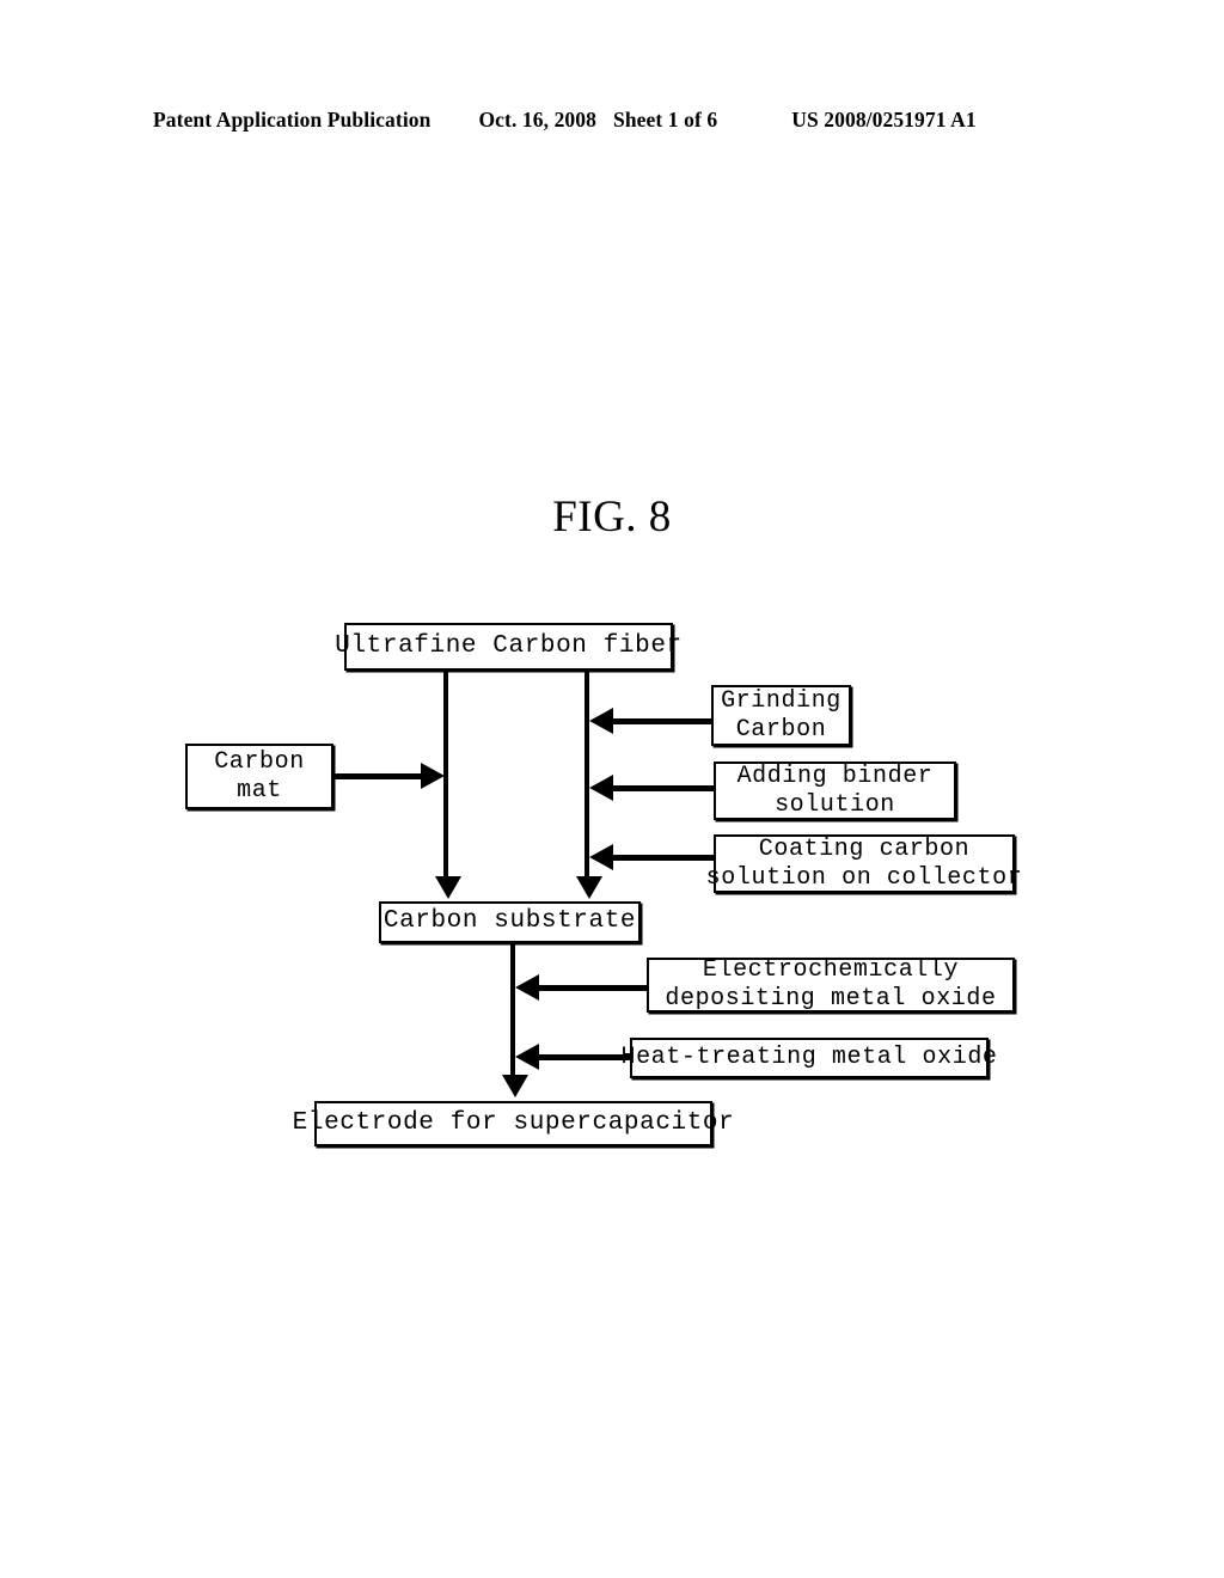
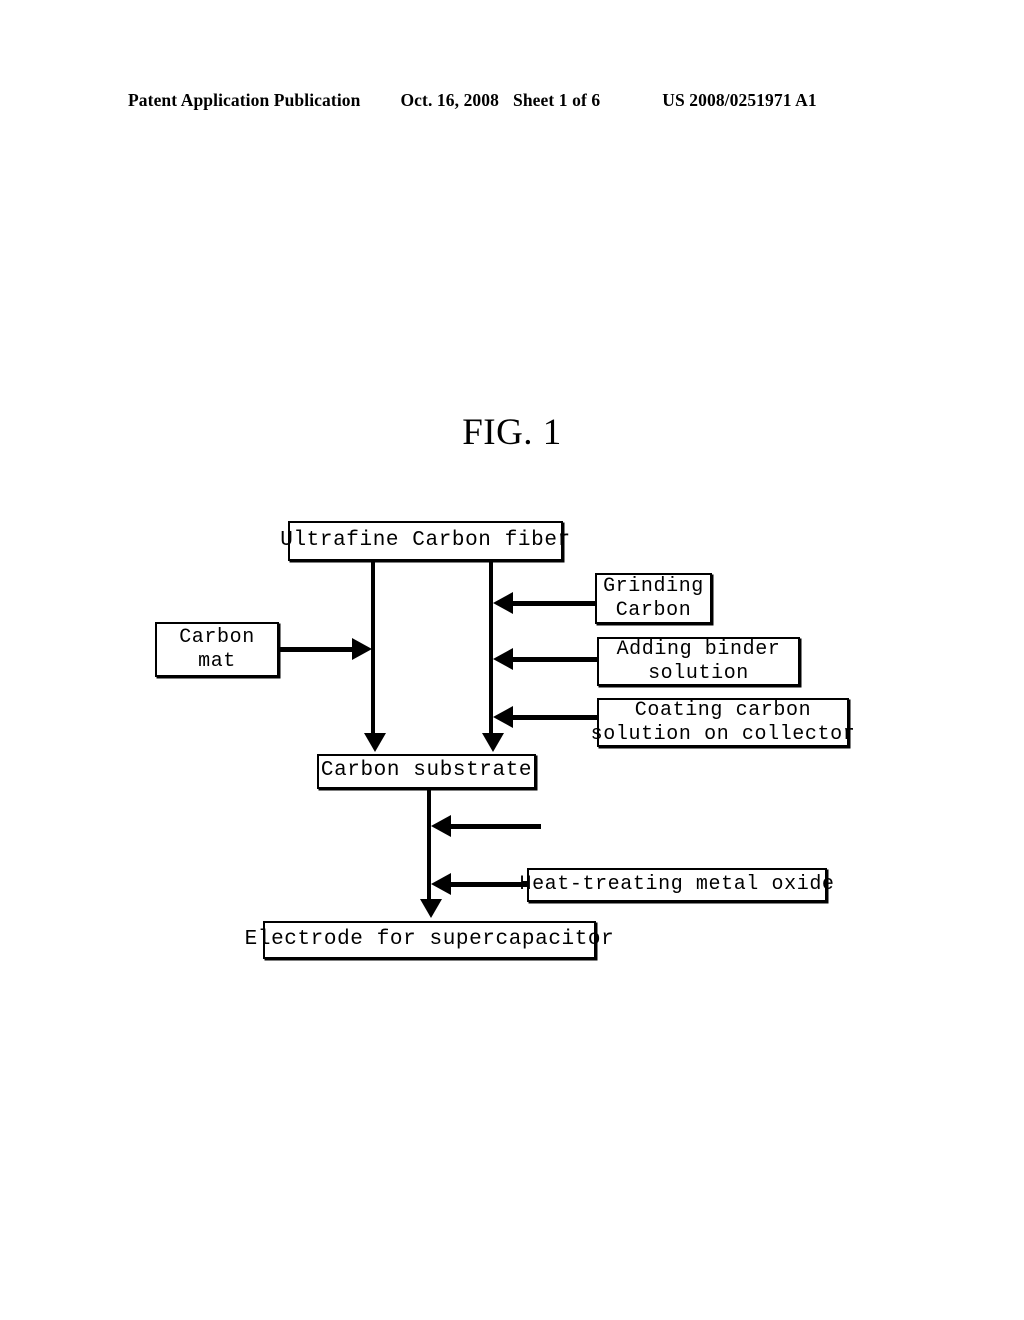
  Patent Application Publication
  Oct. 16, 2008
  Sheet 1 of 6
  US 2008/0251971 A1
- FIG. 8
+ FIG. 1
  Ultrafine Carbon fiber
  Grinding
  Carbon
  Carbon
  mat
  Adding binder
  solution
  Coating carbon
  solution on collector
  Carbon substrate
- Electrochemically
- depositing metal oxide
  Heat-treating metal oxide
  Electrode for supercapacitor
